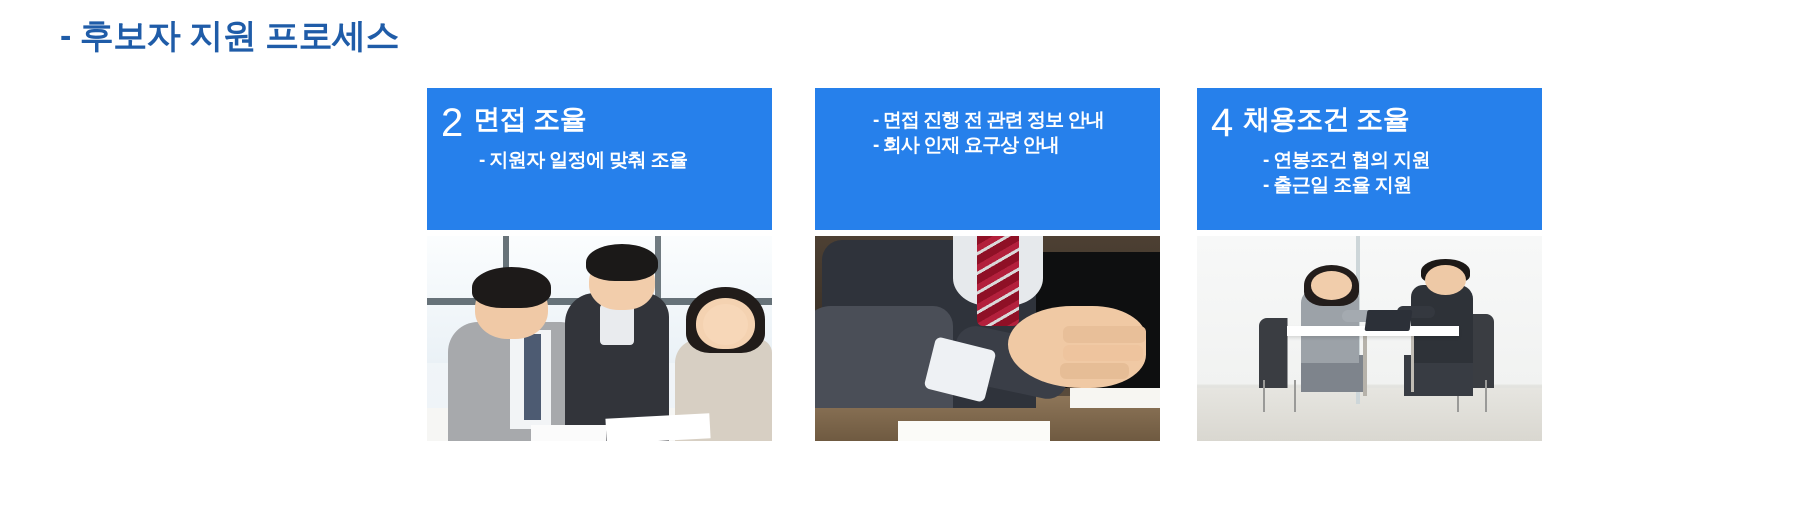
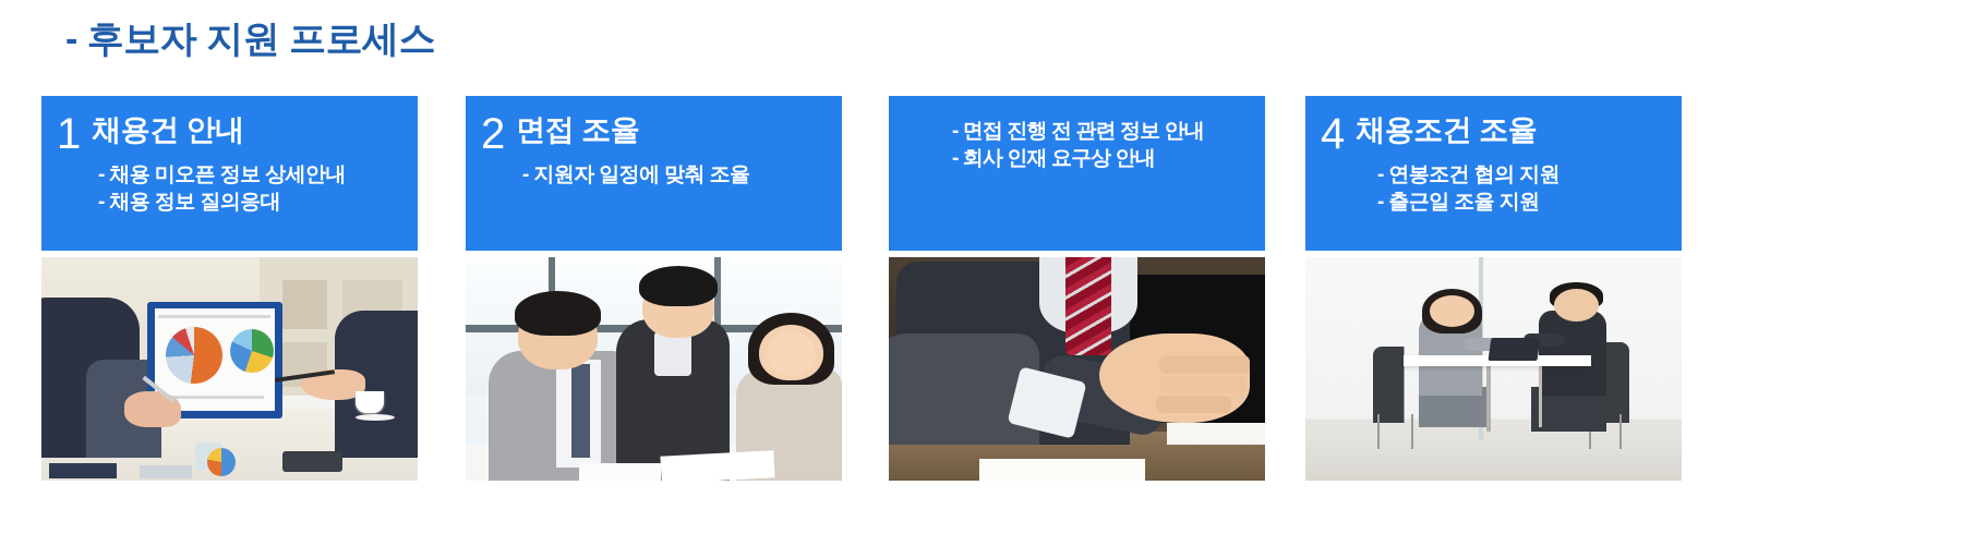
  - 후보자 지원 프로세스
+ 1
+ 채용건 안내
+ - 채용 미오픈 정보 상세안내
+ - 채용 정보 질의응대
  2
  면접 조율
  - 지원자 일정에 맞춰 조율
  - 면접 진행 전 관련 정보 안내
  - 회사 인재 요구상 안내
  4
  채용조건 조율
  - 연봉조건 협의 지원
  - 출근일 조율 지원
